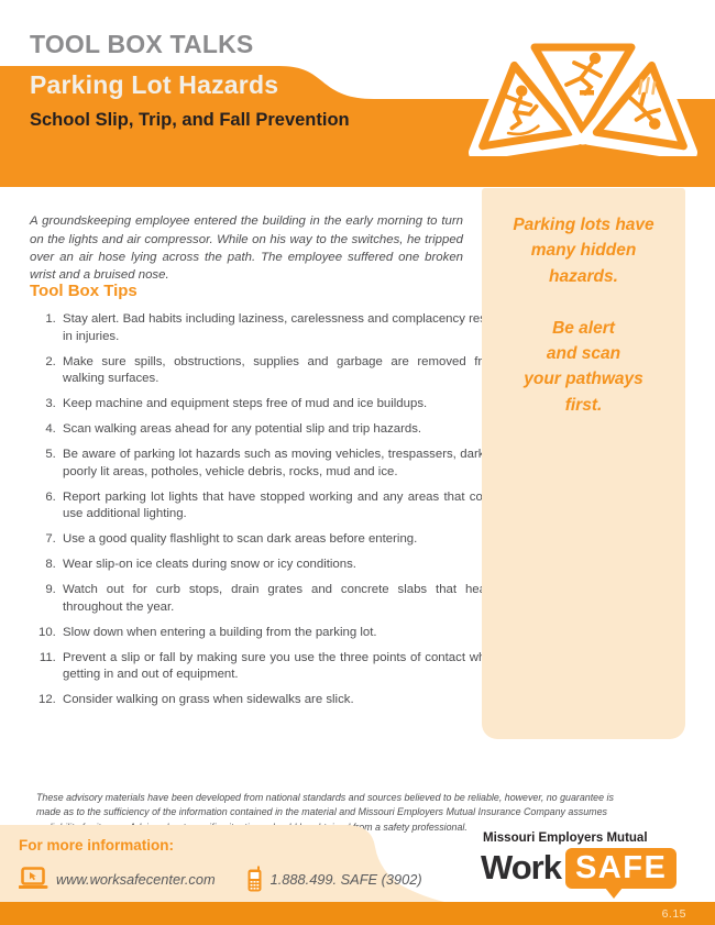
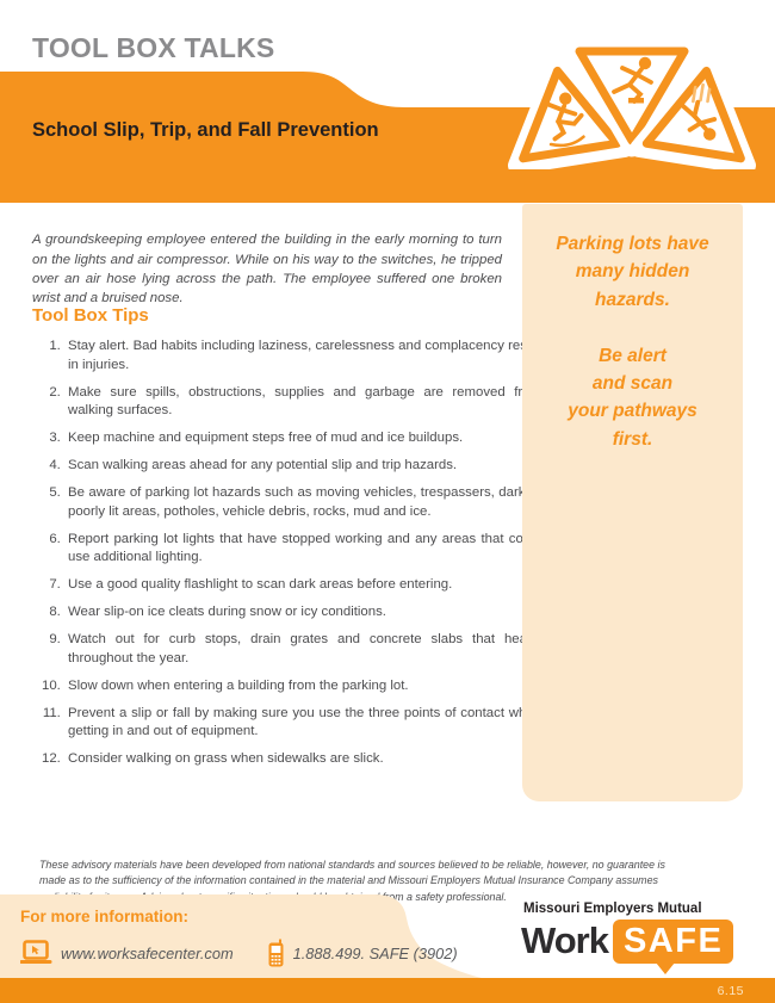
  TOOL BOX TALKS
- Parking Lot Hazards
  School Slip, Trip, and Fall Prevention
  A groundskeeping employee entered the building in the early morning to turn on the lights and air compressor. While on his way to the switches, he tripped over an air hose lying across the path. The employee suffered one broken wrist and a bruised nose.
  Tool Box Tips
  Stay alert. Bad habits including laziness, carelessness and complacency re in injuries.
  Make sure spills, obstructions, supplies and garbage are removed fr walking surfaces.
  Keep machine and equipment steps free of mud and ice buildups.
  Scan walking areas ahead for any potential slip and trip hazards.
  Be aware of parking lot hazards such as moving vehicles, trespassers, dar poorly lit areas, potholes, vehicle debris, rocks, mud and ice.
  Report parking lot lights that have stopped working and any areas that co use additional lighting.
  Use a good quality flashlight to scan dark areas before entering.
  Wear slip-on ice cleats during snow or icy conditions.
  Watch out for curb stops, drain grates and concrete slabs that he throughout the year.
  Slow down when entering a building from the parking lot.
  Prevent a slip or fall by making sure you use the three points of contact w getting in and out of equipment.
  Consider walking on grass when sidewalks are slick.
  Parking lots have
  many hidden
  hazards.
  Be alert
  and scan
  your pathways
  first.
  These advisory materials have been developed from national standards and sources believed to be reliable, however, no guarantee is made as to the sufficiency of the information contained in the material and Missouri Employers Mutual Insurance Company assumes om a safety professional.
  For more information:
  www.worksafecenter.com
  1.888.499. SAFE (3902)
  Missouri Employers Mutual
  Work
  SAFE
  6.15
